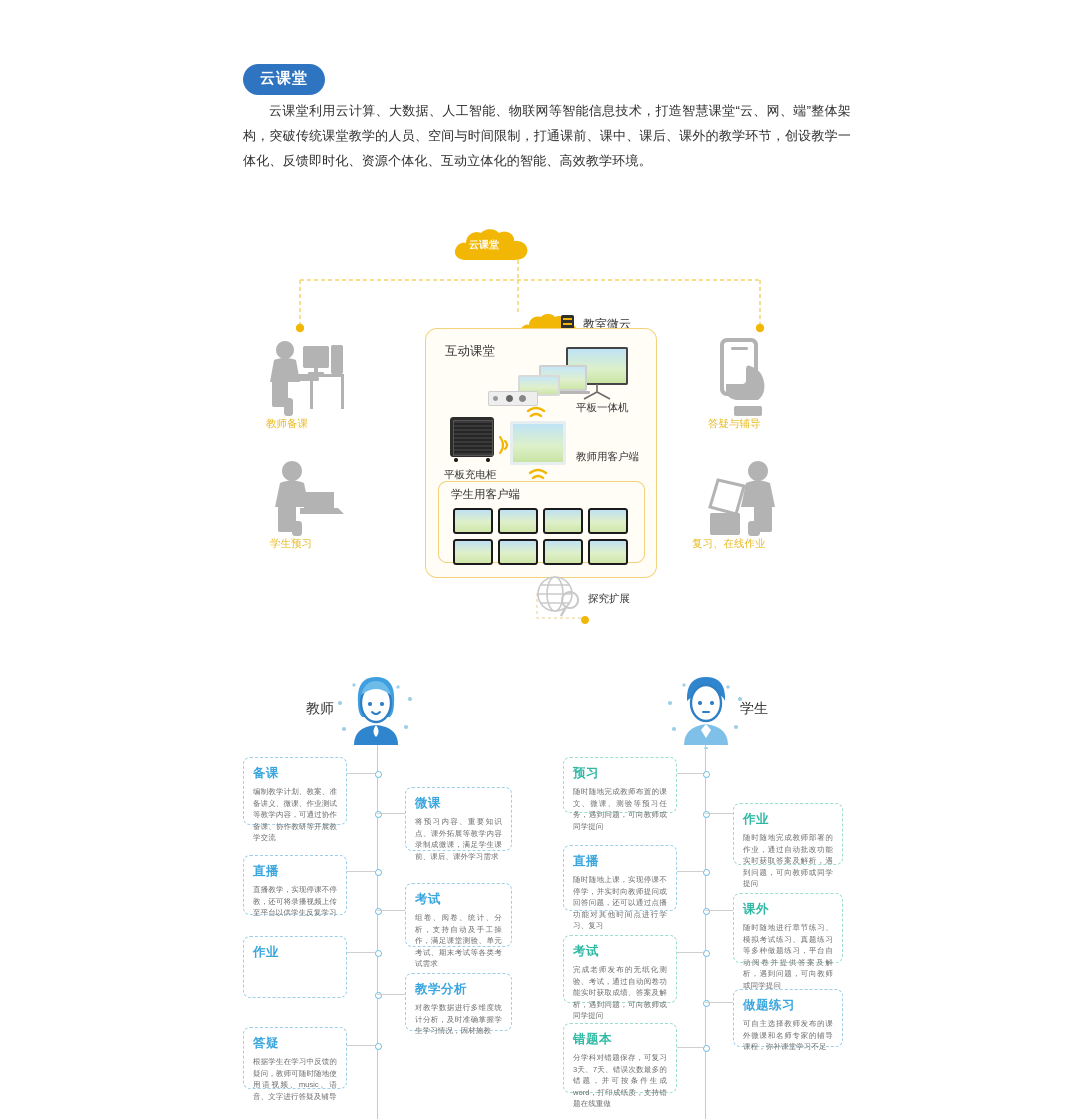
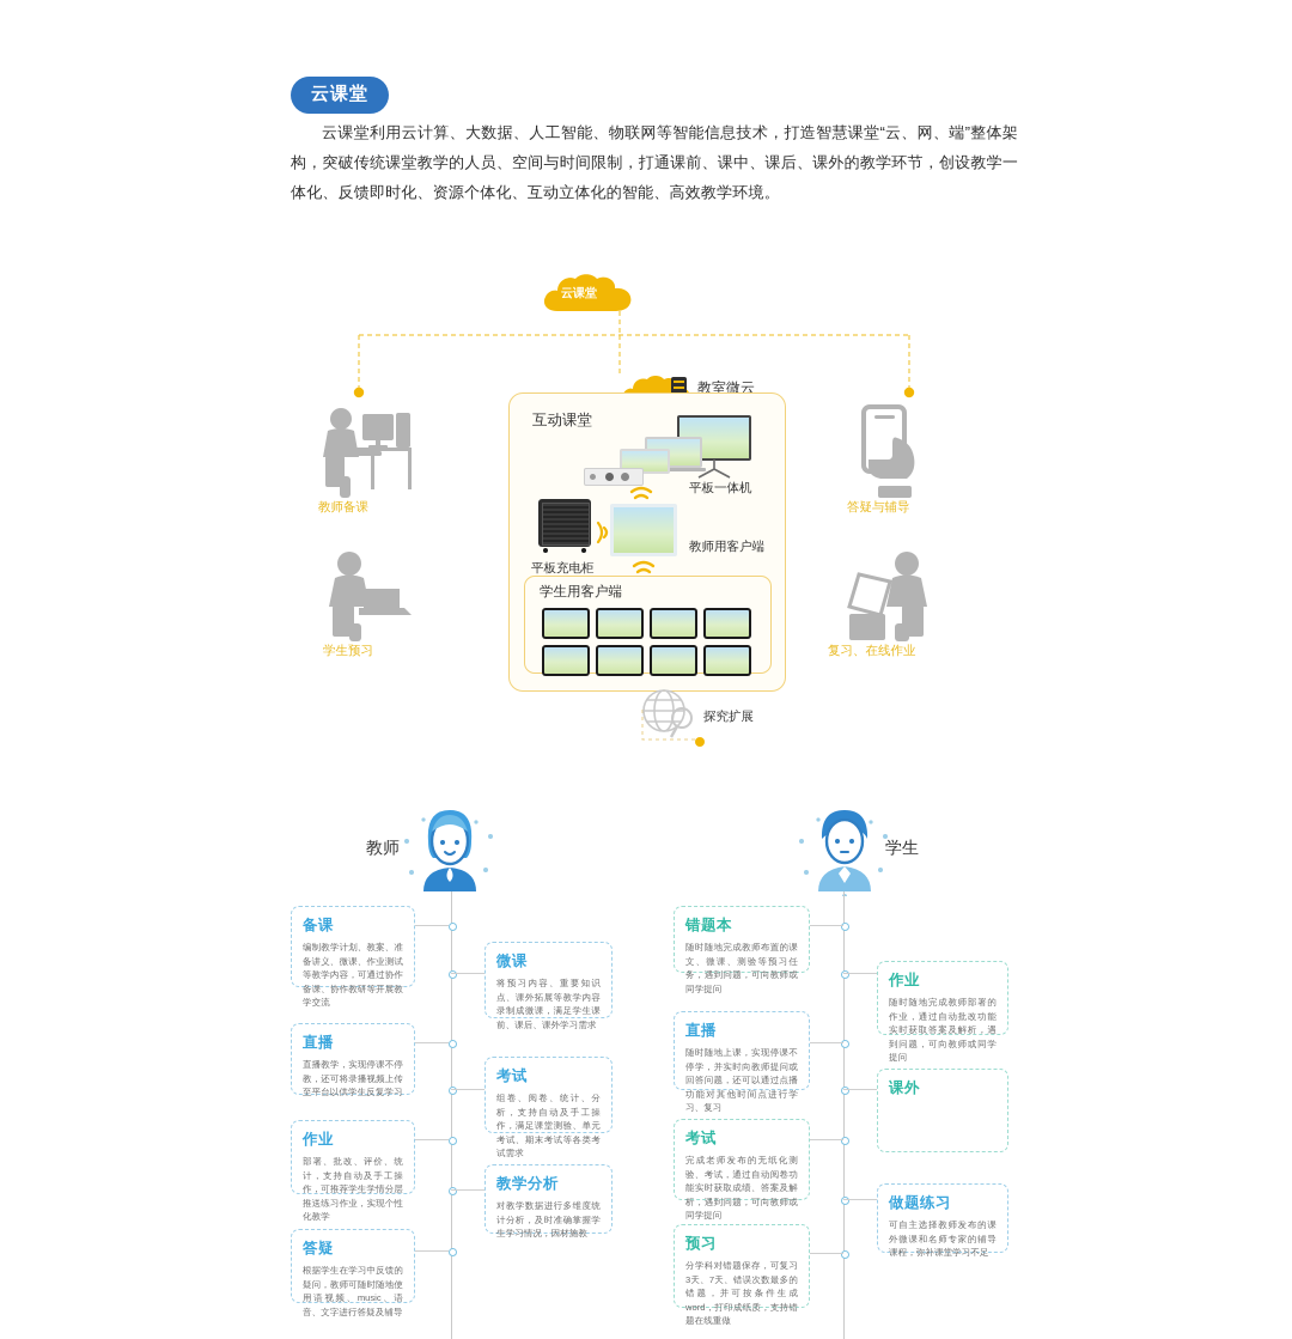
  云课堂
  云课堂利用云计算、大数据、人工智能、物联网等智能信息技术，打造智慧课堂“云、网、端”整体架构，突破传统课堂教学的人员、空间与时间限制，打通课前、课中、课后、课外的教学环节，创设教学一体化、反馈即时化、资源个体化、互动立体化的智能、高效教学环境。
  云课堂
  教室微云
  互动课堂
  平板一体机
  平板充电柜
  教师用客户端
  学生用客户端
  教师备课
  学生预习
  答疑与辅导
  复习、在线作业
  探究扩展
  教师
  学生
  备课
  编制教学计划、教案、准备讲义、微课、作业测试等教学内容，可通过协作备课、协作教研等开展教学交流
  直播
  直播教学，实现停课不停教，还可将录播视频上传至平台以供学生反复学习
  作业
+ 部署、批改、评价、统计，支持自动及手工操作，可推荐学生学情分层推送练习作业，实现个性化教学
  答疑
  根据学生在学习中反馈的疑问，教师可随时随地使用语视频、music、语音、文字进行答疑及辅导
  微课
  将预习内容、重要知识点、课外拓展等教学内容录制成微课，满足学生课前、课后、课外学习需求
  考试
  组卷、阅卷、统计、分析，支持自动及手工操作，满足课堂测验、单元考试、期末考试等各类考试需求
  教学分析
  对教学数据进行多维度统计分析，及时准确掌握学生学习情况，因材施教
- 预习
+ 错题本
  随时随地完成教师布置的课文、微课、测验等预习任务，遇到问题，可向教师或同学提问
  直播
  随时随地上课，实现停课不停学，并实时向教师提问或回答问题，还可以通过点播功能对其他时间点进行学习、复习
  考试
  完成老师发布的无纸化测验、考试，通过自动阅卷功能实时获取成绩、答案及解析，遇到问题，可向教师或同学提问
- 错题本
+ 预习
  分学科对错题保存，可复习3天、7天、错误次数最多的错题，并可按条件生成word，打印成纸质，支持错题在线重做
  作业
  随时随地完成教师部署的作业，通过自动批改功能实时获取答案及解析，遇到问题，可向教师或同学提问
  课外
- 随时随地进行章节练习、模拟考试练习、真题练习等多种做题练习，平台自动阅卷并提供答案及解析，遇到问题，可向教师或同学提问
  做题练习
  可自主选择教师发布的课外微课和名师专家的辅导课程，弥补课堂学习不足
